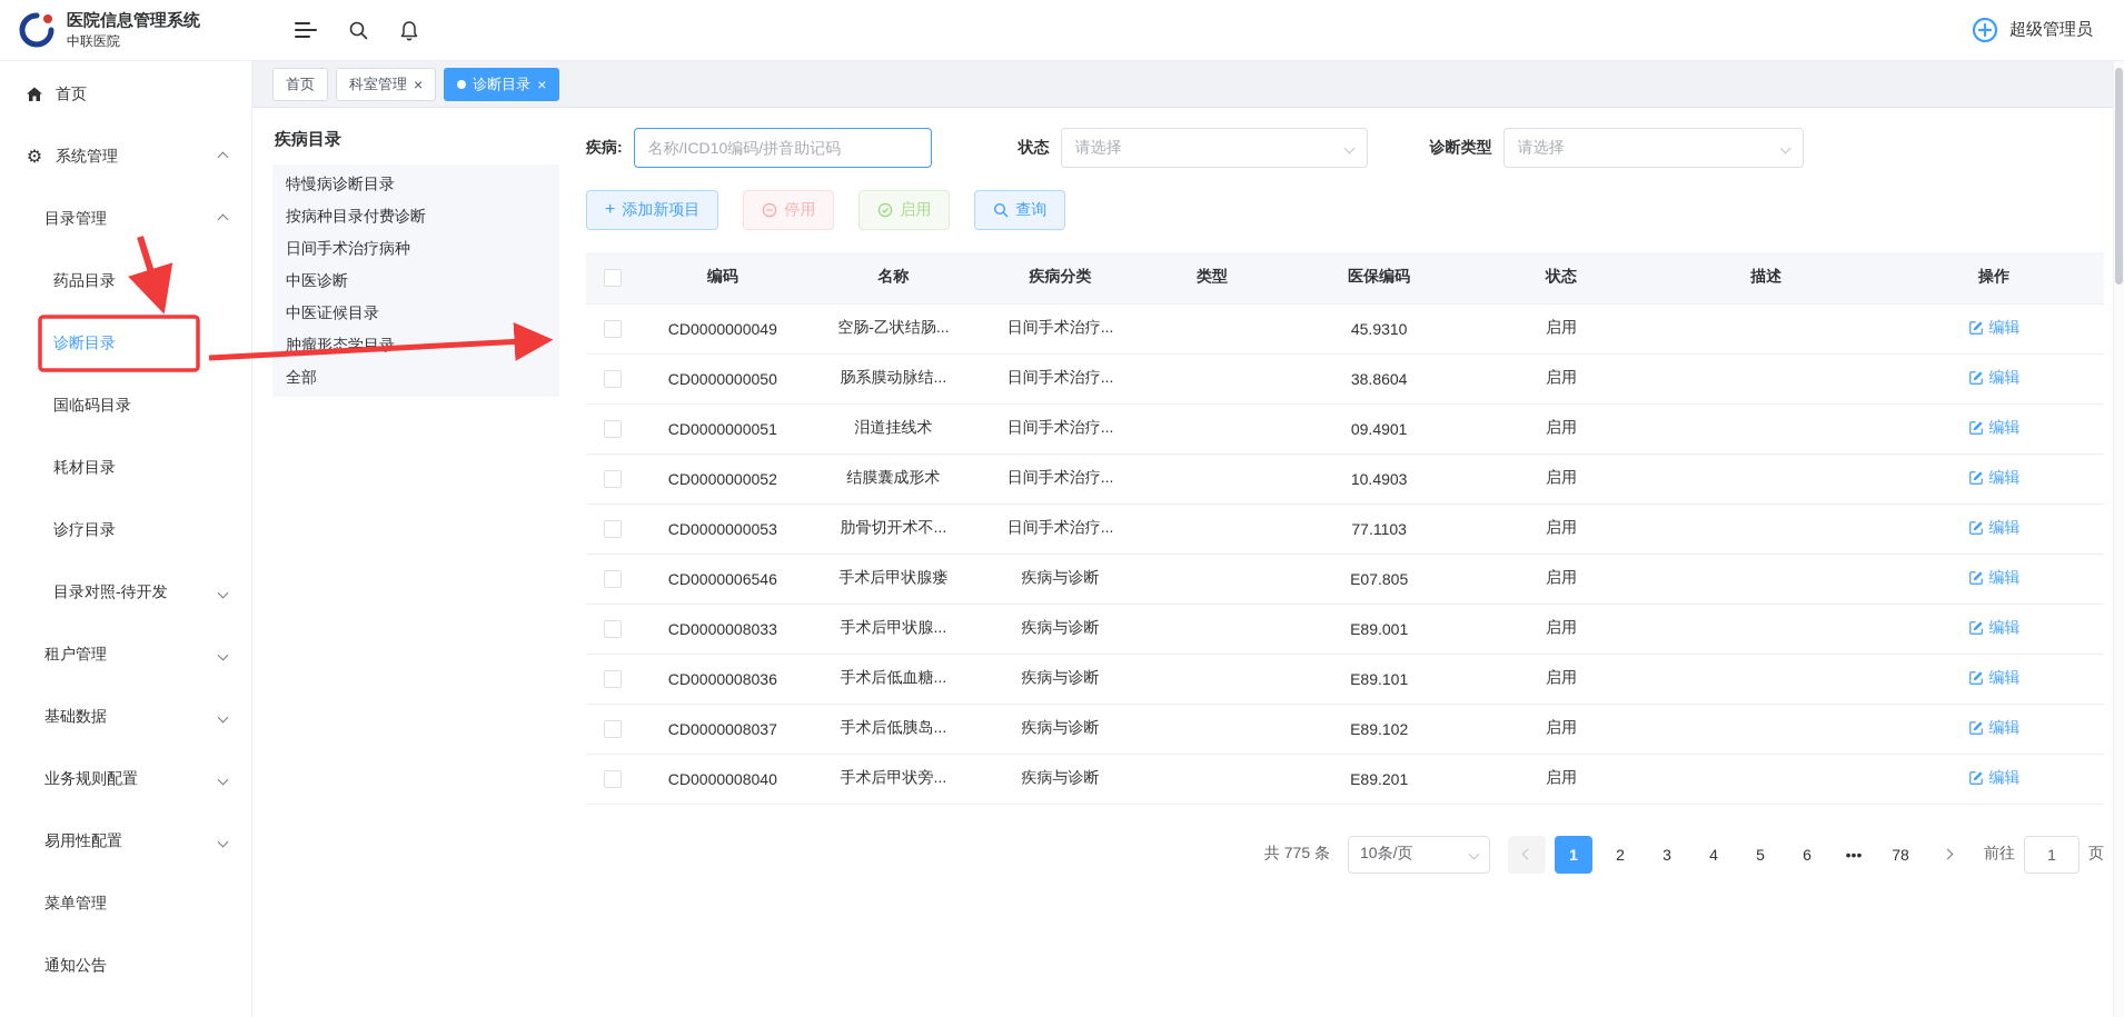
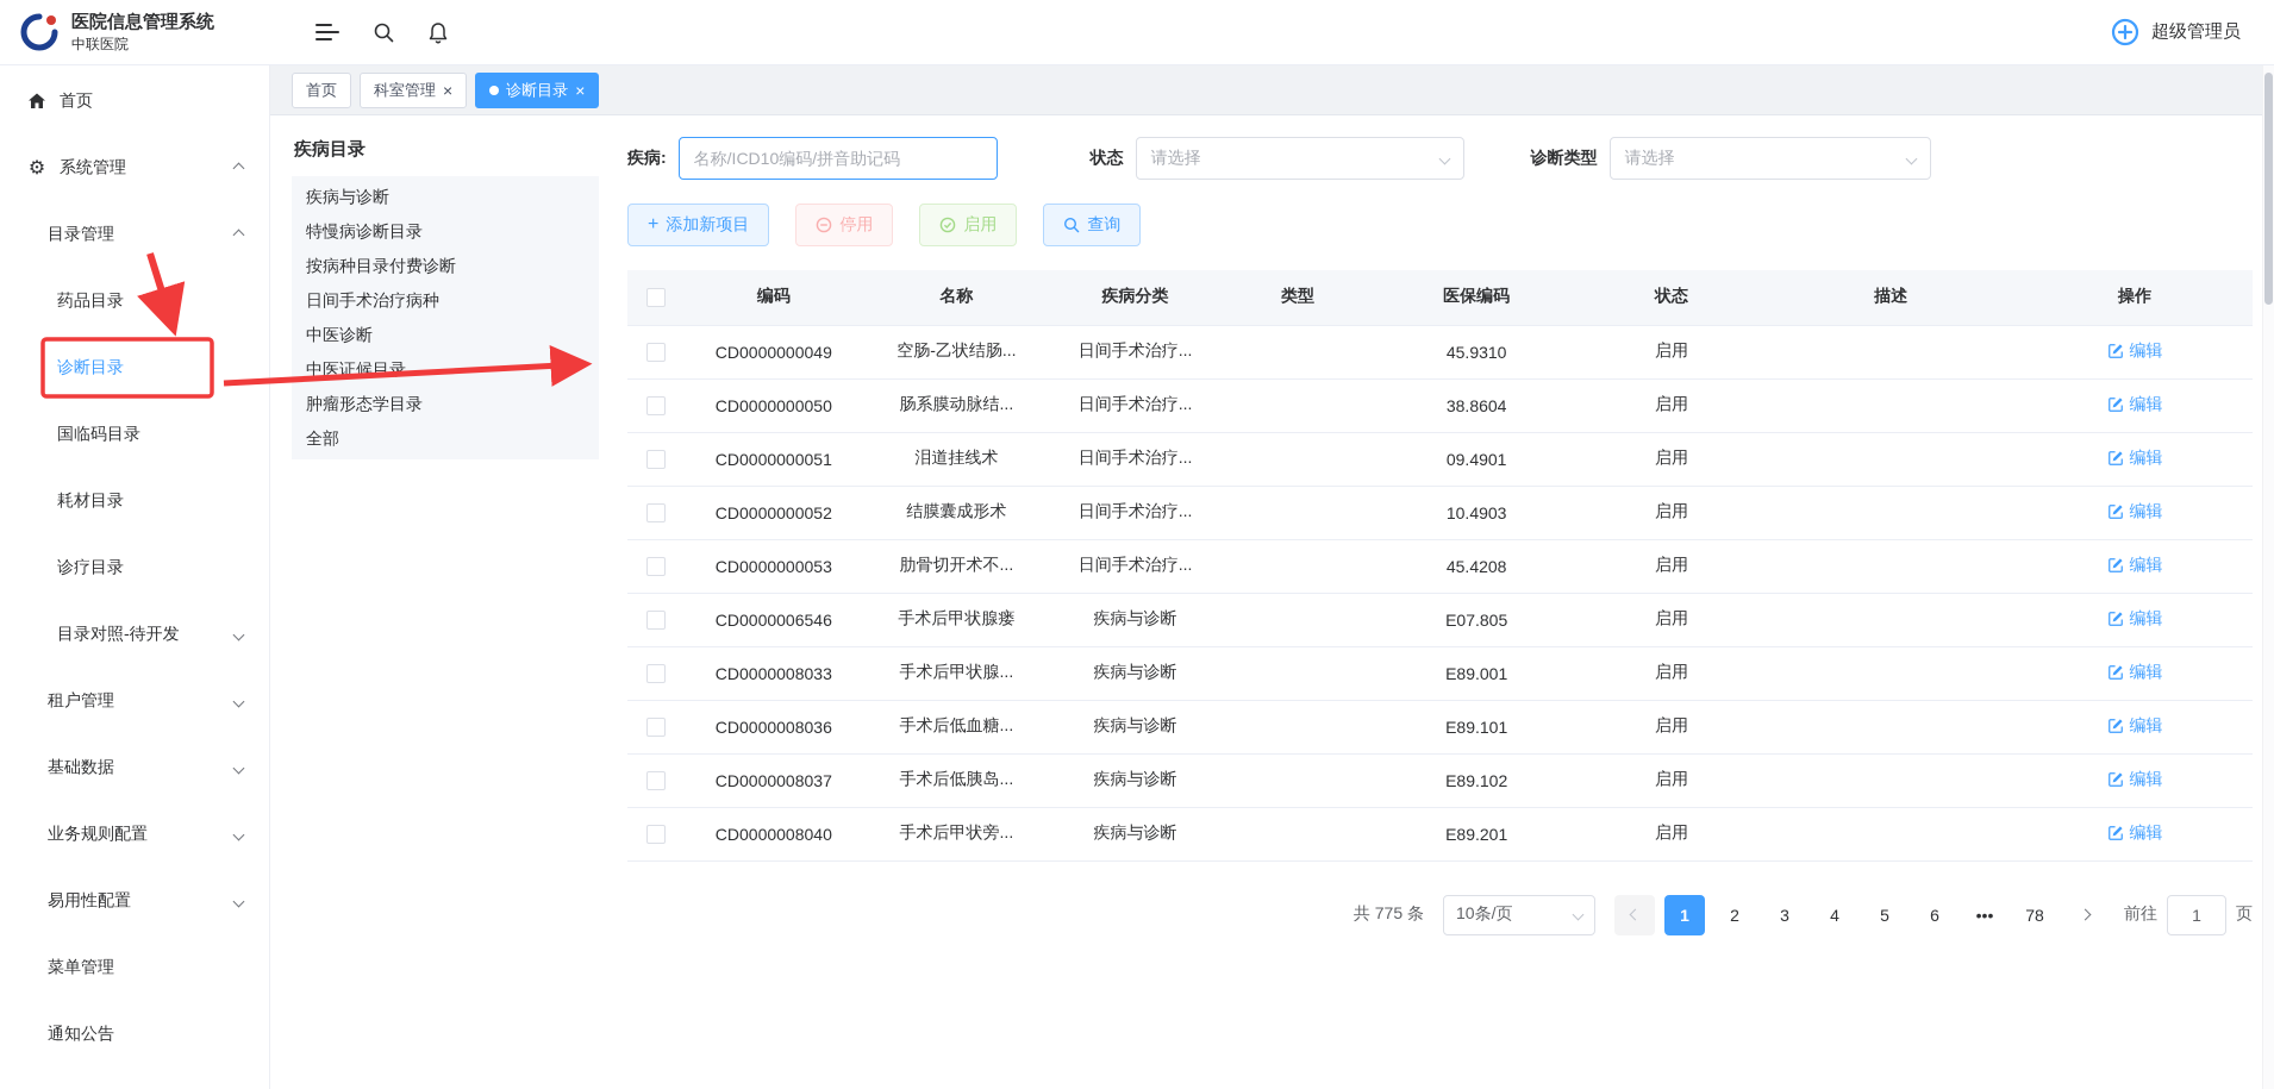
  医院信息管理系统
  中联医院
  超级管理员
  首页
  ⚙
  系统管理
  目录管理
  药品目录
  诊断目录
  国临码目录
  耗材目录
  诊疗目录
  目录对照-待开发
  租户管理
  基础数据
  业务规则配置
  易用性配置
  菜单管理
  通知公告
  首页
  科室管理
  ×
  诊断目录
  ×
  疾病目录
+ 疾病与诊断
  特慢病诊断目录
  按病种目录付费诊断
  日间手术治疗病种
  中医诊断
  中医证候目录
  肿瘤形态学目录
  全部
  疾病:
  名称/ICD10编码/拼音助记码
  状态
  请选择
  诊断类型
  请选择
  +
  添加新项目
  停用
  启用
  查询
  	编码	名称	疾病分类	类型	医保编码	状态	描述	操作
  	CD0000000049	空肠-乙状结肠...	日间手术治疗...		45.9310	启用		编辑
  	CD0000000050	肠系膜动脉结...	日间手术治疗...		38.8604	启用		编辑
  	CD0000000051	泪道挂线术	日间手术治疗...		09.4901	启用		编辑
  	CD0000000052	结膜囊成形术	日间手术治疗...		10.4903	启用		编辑
- 	CD0000000053	肋骨切开术不...	日间手术治疗...		77.1103	启用		编辑
+ 	CD0000000053	肋骨切开术不...	日间手术治疗...		45.4208	启用		编辑
  	CD0000006546	手术后甲状腺瘘	疾病与诊断		E07.805	启用		编辑
  	CD0000008033	手术后甲状腺...	疾病与诊断		E89.001	启用		编辑
  	CD0000008036	手术后低血糖...	疾病与诊断		E89.101	启用		编辑
  	CD0000008037	手术后低胰岛...	疾病与诊断		E89.102	启用		编辑
  	CD0000008040	手术后甲状旁...	疾病与诊断		E89.201	启用		编辑
  共 775 条
  10条/页
  1
  2
  3
  4
  5
  6
  •••
  78
  前往
  1
  页
